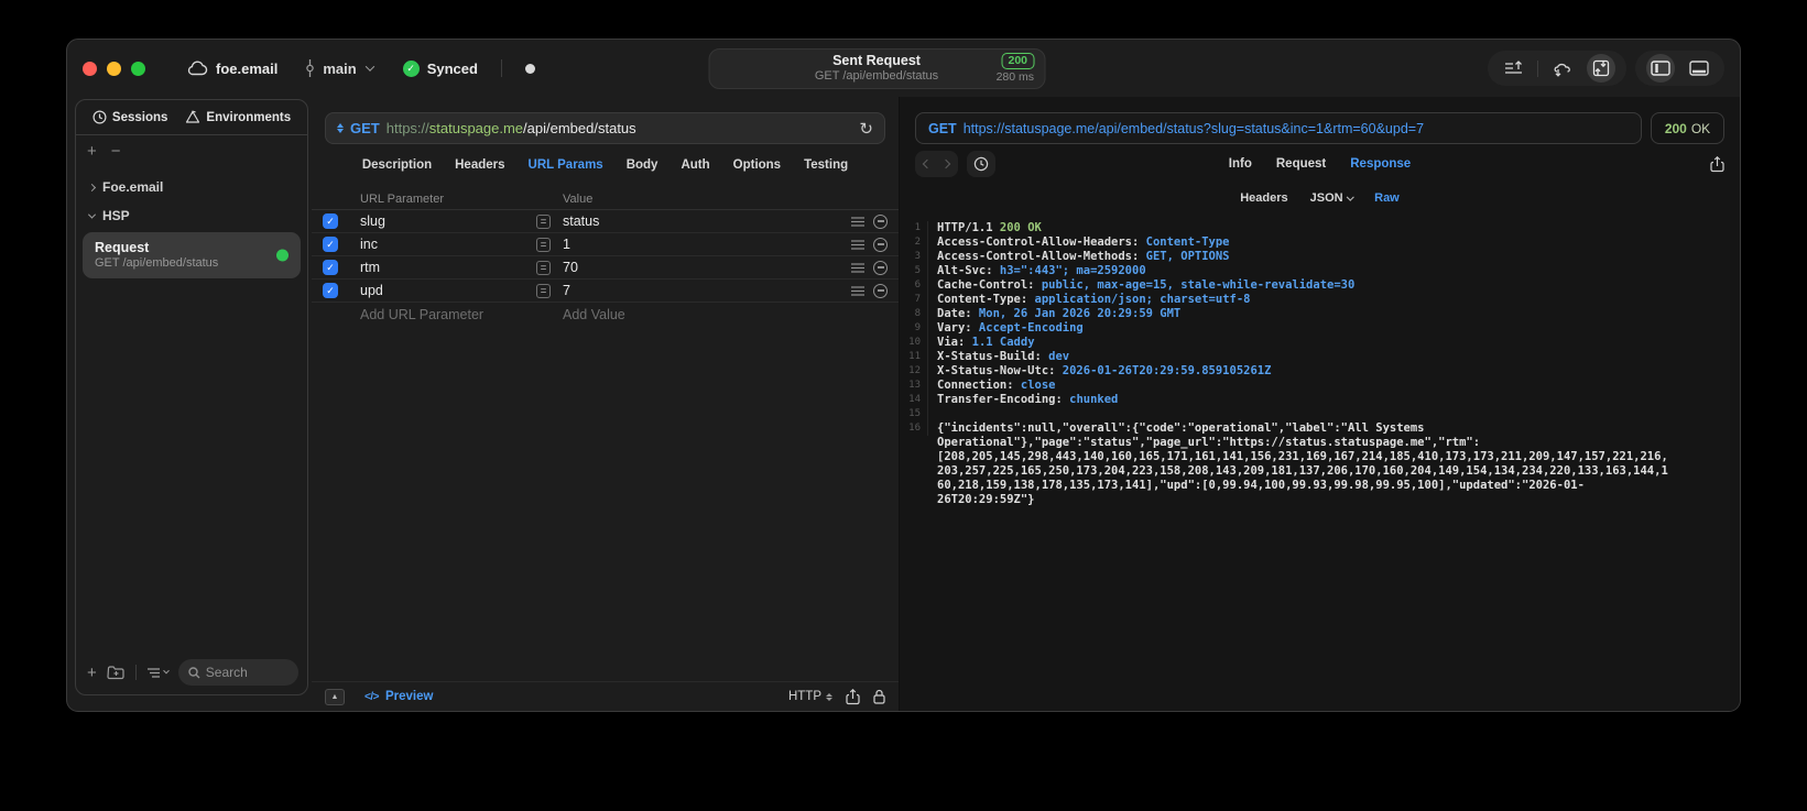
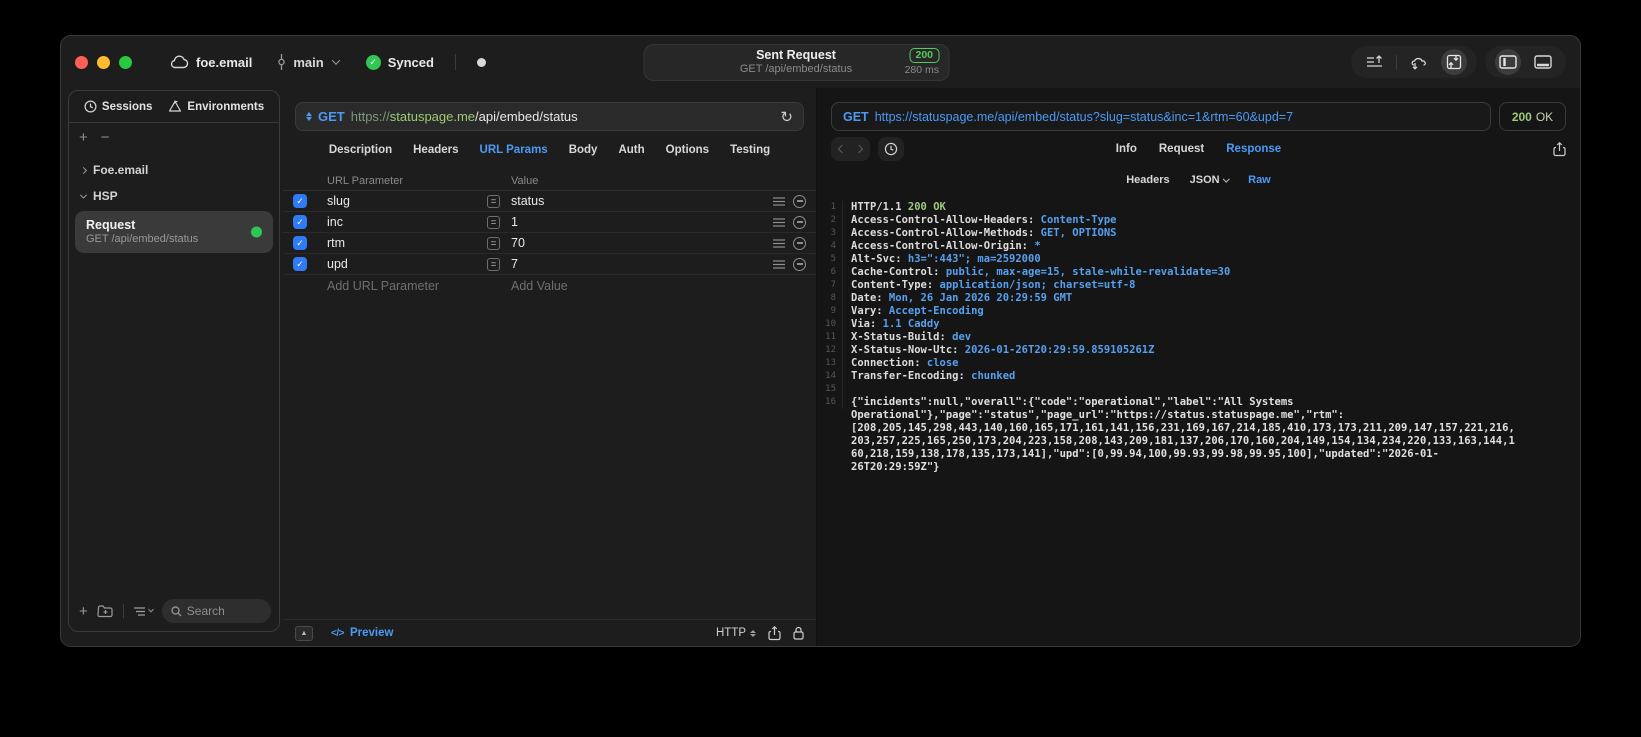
  foe.email
  main
  ✓
  Synced
  Sent Request
  GET /api/embed/status
  200
  280 ms
  Sessions
  Environments
  +
  −
  Foe.email
  HSP
  Request
  GET /api/embed/status
  +
  Search
  GET
  https://statuspage.me/api/embed/status
  ↻
  Description
  Headers
  URL Params
  Body
  Auth
  Options
  Testing
  URL Parameter
  Value
  ✓
  slug
  =
  status
  ✓
  inc
  =
  1
  ✓
  rtm
  =
  70
  ✓
  upd
  =
  7
  Add URL Parameter
  Add Value
  </>
  Preview
  HTTP
  GET
  https://statuspage.me/api/embed/status?slug=status&inc=1&rtm=60&upd=7
  200
  OK
  Info
  Request
  Response
  Headers
  JSON
  Raw
  1
  HTTP/1.1 200 OK
  2
  Access-Control-Allow-Headers: Content-Type
  3
  Access-Control-Allow-Methods: GET, OPTIONS
+ 4
+ Access-Control-Allow-Origin: *
  5
  Alt-Svc: h3=":443"; ma=2592000
  6
  Cache-Control: public, max-age=15, stale-while-revalidate=30
  7
  Content-Type: application/json; charset=utf-8
  8
  Date: Mon, 26 Jan 2026 20:29:59 GMT
  9
  Vary: Accept-Encoding
  10
  Via: 1.1 Caddy
  11
  X-Status-Build: dev
  12
  X-Status-Now-Utc: 2026-01-26T20:29:59.859105261Z
  13
  Connection: close
  14
  Transfer-Encoding: chunked
  15
  16
  {"incidents":null,"overall":{"code":"operational","label":"All Systems Operational"},"page":"status","page_url":"https://status.statuspage.me","rtm":[208,205,145,298,443,140,160,165,171,161,141,156,231,169,167,214,185,410,173,173,211,209,147,157,221,216,203,257,225,165,250,173,204,223,158,208,143,209,181,137,206,170,160,204,149,154,134,234,220,133,163,144,160,218,159,138,178,135,173,141],"upd":[0,99.94,100,99.93,99.98,99.95,100],"updated":"2026-01-26T20:29:59Z"}
